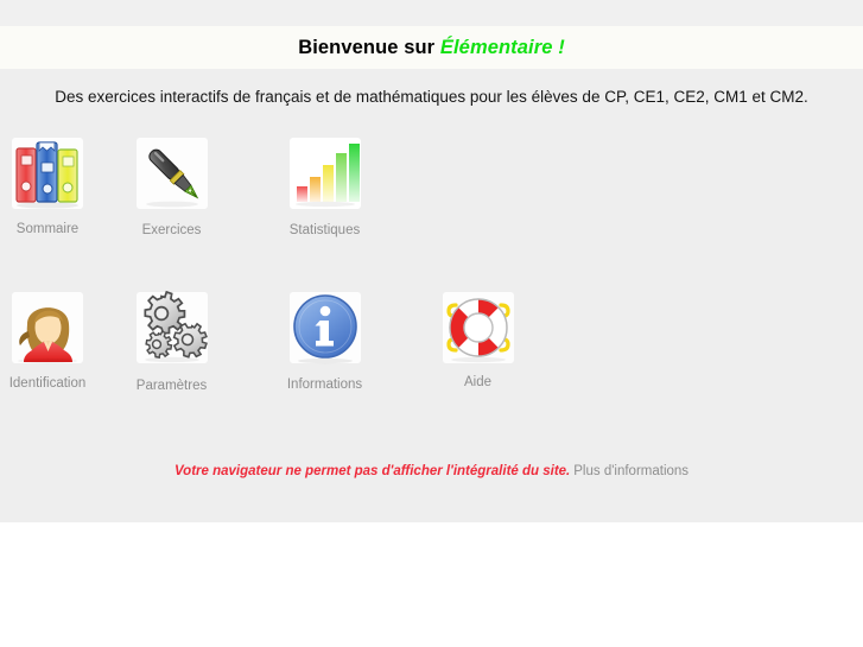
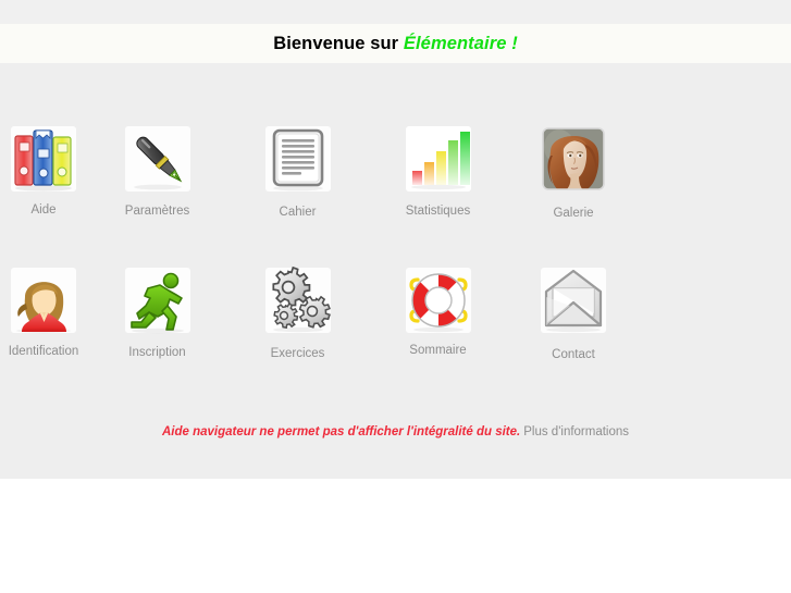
  Bienvenue sur Élémentaire !
- Des exercices interactifs de français et de mathématiques pour les élèves de CP, CE1, CE2, CM1 et CM2.
- Sommaire
+ Aide
- Exercices
+ Paramètres
+ Cahier
  Statistiques
+ Galerie
  Identification
+ Inscription
- Paramètres
+ Exercices
- Informations
- Aide
+ Sommaire
+ Contact
- Votre navigateur ne permet pas d'afficher l'intégralité du site. Plus d'informations
+ Aide navigateur ne permet pas d'afficher l'intégralité du site. Plus d'informations
